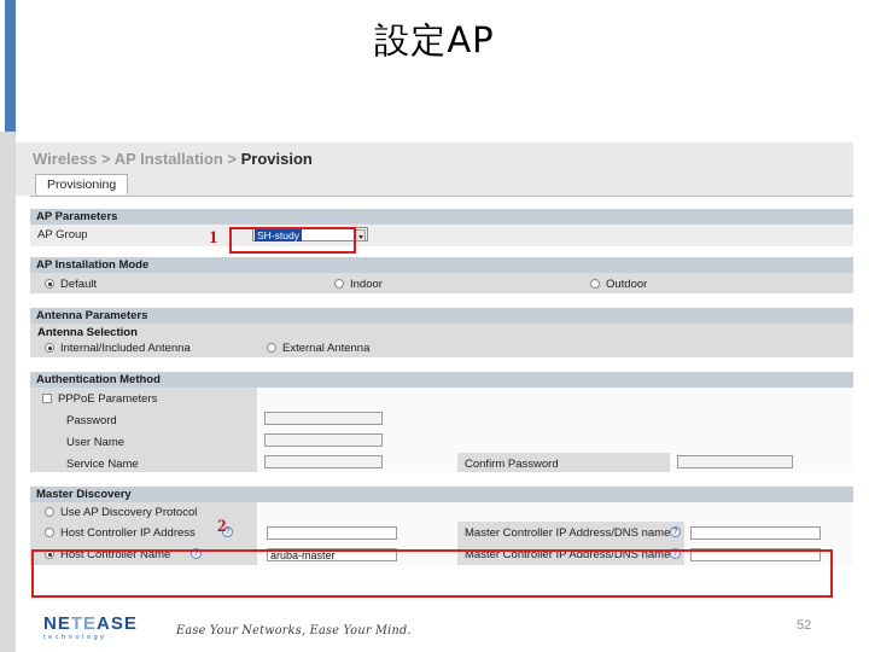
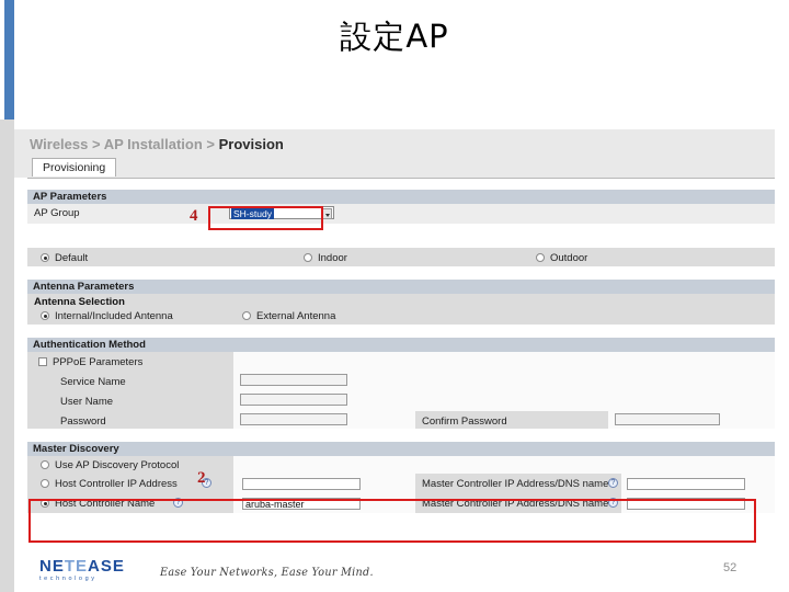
  設定AP
  Wireless > AP Installation > Provision
  Provisioning
  AP Parameters
  AP Group
  SH-study
- AP Installation Mode
  Default
  Indoor
  Outdoor
  Antenna Parameters
  Antenna Selection
  Internal/Included Antenna
  External Antenna
  Authentication Method
  PPPoE Parameters
- Password
+ Service Name
  User Name
- Service Name
+ Password
  Confirm Password
  Master Discovery
  Use AP Discovery Protocol
  Host Controller IP Address
  Master Controller IP Address/DNS name
  Host Controller Name
  aruba-master
  Master Controller IP Address/DNS name
- 1
+ 4
  2
  NETEASE
  Ease Your Networks, Ease Your Mind.
  52
